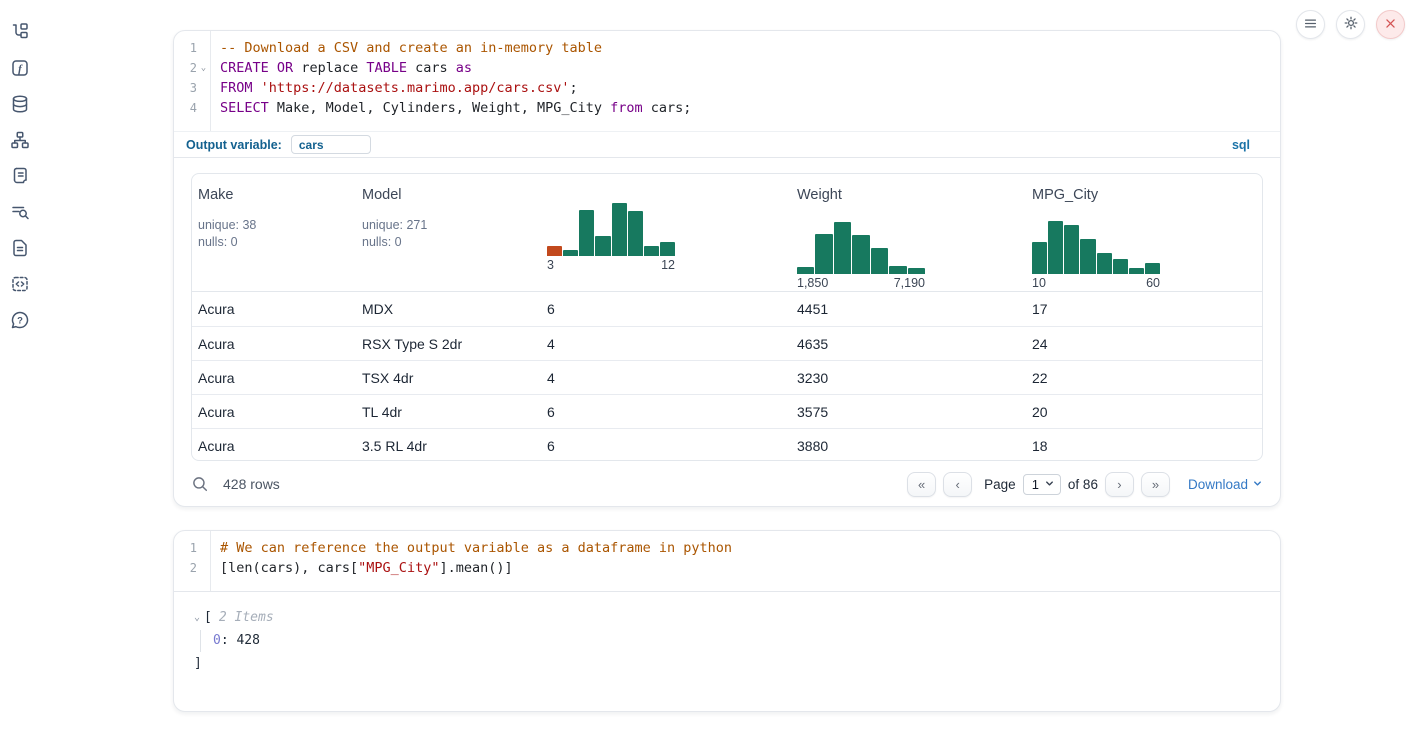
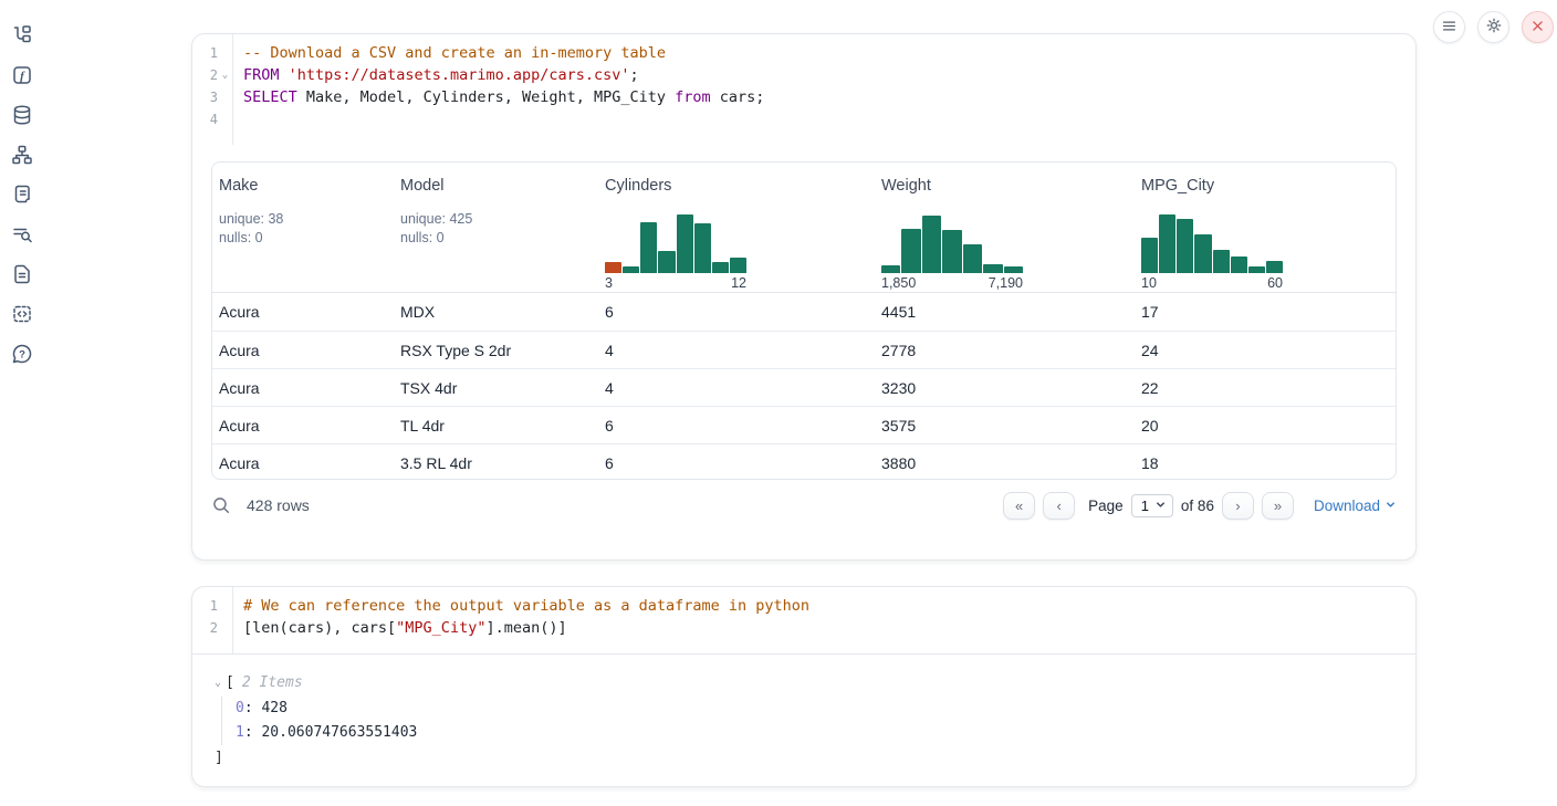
  f
  ?
  1
  2
  ⌄
  3
  4
  -- Download a CSV and create an in-memory table
- CREATE OR replace TABLE cars as
  FROM 'https://datasets.marimo.app/cars.csv';
  SELECT Make, Model, Cylinders, Weight, MPG_City from cars;
- Output variable:
- cars
- sql
  Make
  unique: 38
  nulls: 0
  Model
- unique: 271
+ unique: 425
  nulls: 0
+ Cylinders
  3
  12
  Weight
  1,850
  7,190
  MPG_City
  10
  60
  Acura
  MDX
  6
  4451
  17
  Acura
  RSX Type S 2dr
  4
- 4635
+ 2778
  24
  Acura
  TSX 4dr
  4
  3230
  22
  Acura
  TL 4dr
  6
  3575
  20
  Acura
  3.5 RL 4dr
  6
  3880
  18
  428 rows
  «
  ‹
  Page
  1
  of 86
  ›
  »
  Download
  1
  2
  # We can reference the output variable as a dataframe in python
  [len(cars), cars["MPG_City"].mean()]
  ⌄
  [
  2 Items
  0: 428
+ 1: 20.060747663551403
  ]
